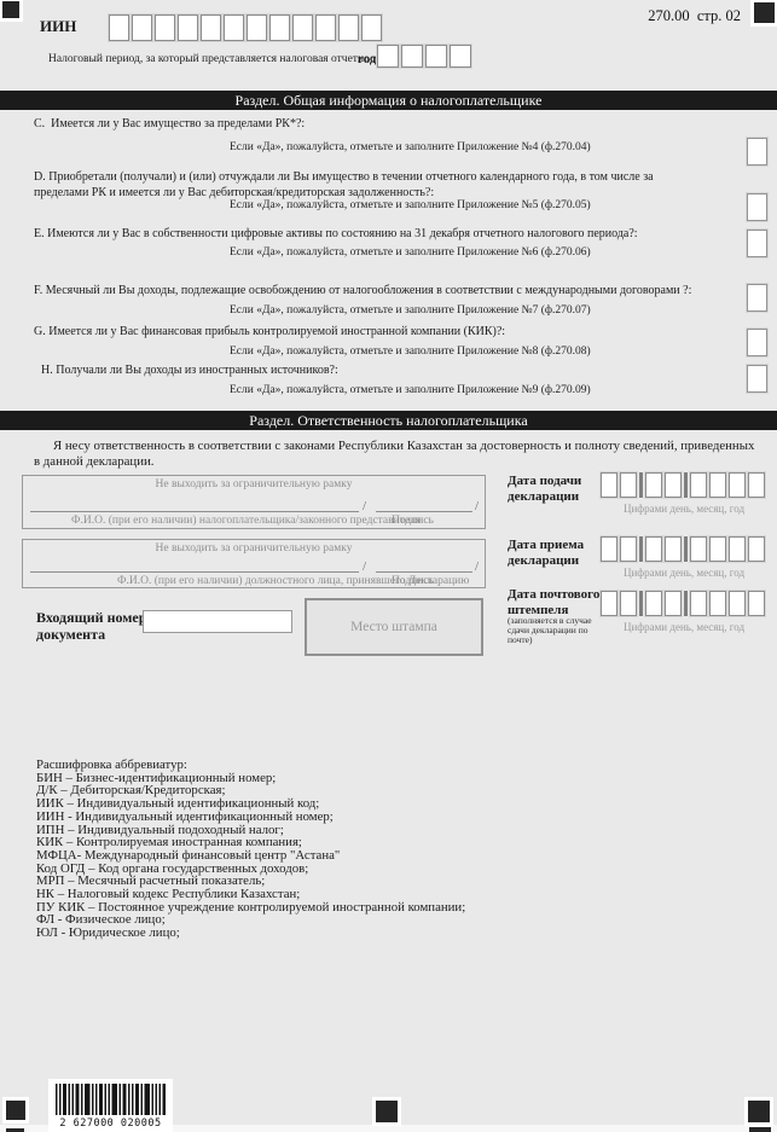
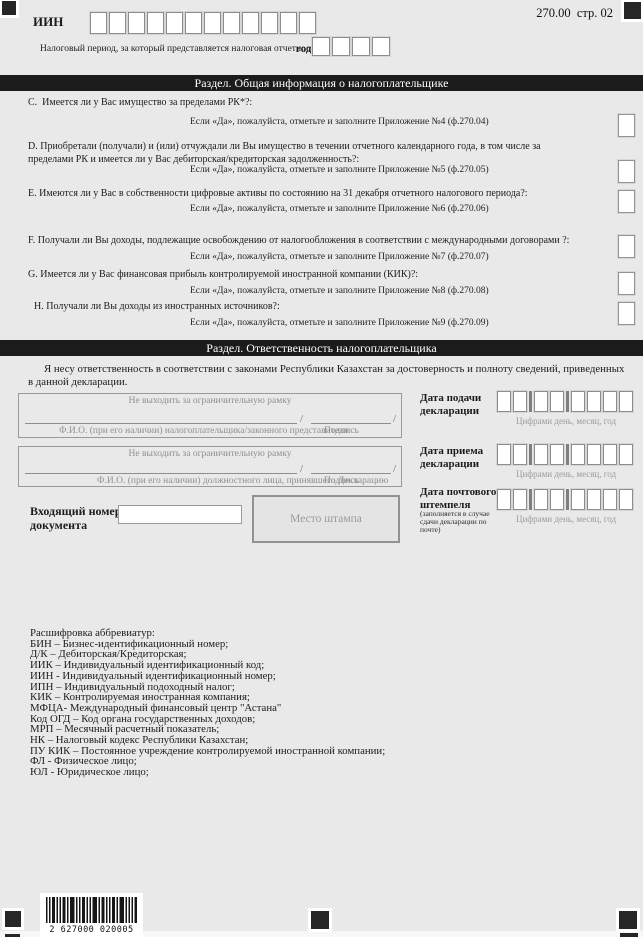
  270.00 стр. 02
  ИИН
  Налоговый период, за который представляется налоговая отчетнос
  год
  Раздел. Общая информация о налогоплательщике
  C. Имеется ли у Вас имущество за пределами РК*?:
  Если «Да», пожалуйста, отметьте и заполните Приложение №4 (ф.270.04)
  D. Приобретали (получали) и (или) отчуждали ли Вы имущество в течении отчетного календарного года, в том числе за пределами РК и имеется ли у Вас дебиторская/кредиторская задолженность?:
  Если «Да», пожалуйста, отметьте и заполните Приложение №5 (ф.270.05)
  E. Имеются ли у Вас в собственности цифровые активы по состоянию на 31 декабря отчетного налогового периода?:
  Если «Да», пожалуйста, отметьте и заполните Приложение №6 (ф.270.06)
- F. Месячный ли Вы доходы, подлежащие освобождению от налогообложения в соответствии с международными договорами ?:
+ F. Получали ли Вы доходы, подлежащие освобождению от налогообложения в соответствии с международными договорами ?:
  Если «Да», пожалуйста, отметьте и заполните Приложение №7 (ф.270.07)
  G. Имеется ли у Вас финансовая прибыль контролируемой иностранной компании (КИК)?:
  Если «Да», пожалуйста, отметьте и заполните Приложение №8 (ф.270.08)
  H. Получали ли Вы доходы из иностранных источников?:
  Если «Да», пожалуйста, отметьте и заполните Приложение №9 (ф.270.09)
  Раздел. Ответственность налогоплательщика
  Я несу ответственность в соответствии с законами Республики Казахстан за достоверность и полноту сведений, приведенных в данной декларации.
  Не выходить за ограничительную рамку
  /
  /
  Ф.И.О. (при его наличии) налогоплательщика/законного представителя
  Подпись
  Дата подачи декларации
  Цифрами день, месяц, год
  Не выходить за ограничительную рамку
  /
  /
  Ф.И.О. (при его наличии) должностного лица, принявшего Декларацию
  Подпись
  Дата приема декларации
  Цифрами день, месяц, год
  Дата почтового штемпеля
  (заполняется в случае сдачи декларации по почте)
  Цифрами день, месяц, год
  Входящий номе документа
  Место штампа
  Расшифровка аббревиатур:
  БИН – Бизнес-идентификационный номер;
  Д/К – Дебиторская/Кредиторская;
  ИИК – Индивидуальный идентификационный код;
  ИИН - Индивидуальный идентификационный номер;
  ИПН – Индивидуальный подоходный налог;
  КИК – Контролируемая иностранная компания;
  МФЦА- Международный финансовый центр "Астана"
  Код ОГД – Код органа государственных доходов;
  МРП – Месячный расчетный показатель;
  НК – Налоговый кодекс Республики Казахстан;
  ПУ КИК – Постоянное учреждение контролируемой иностранной компании;
  ФЛ - Физическое лицо;
  ЮЛ - Юридическое лицо;
  2 627000 020005
